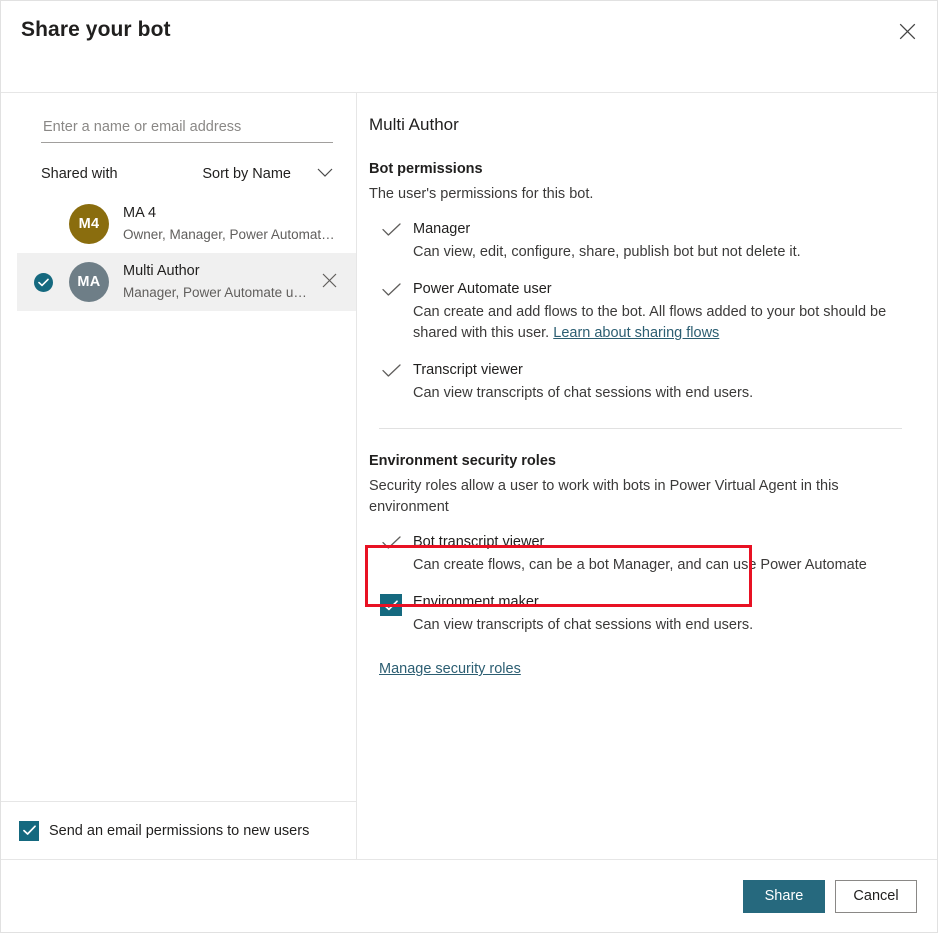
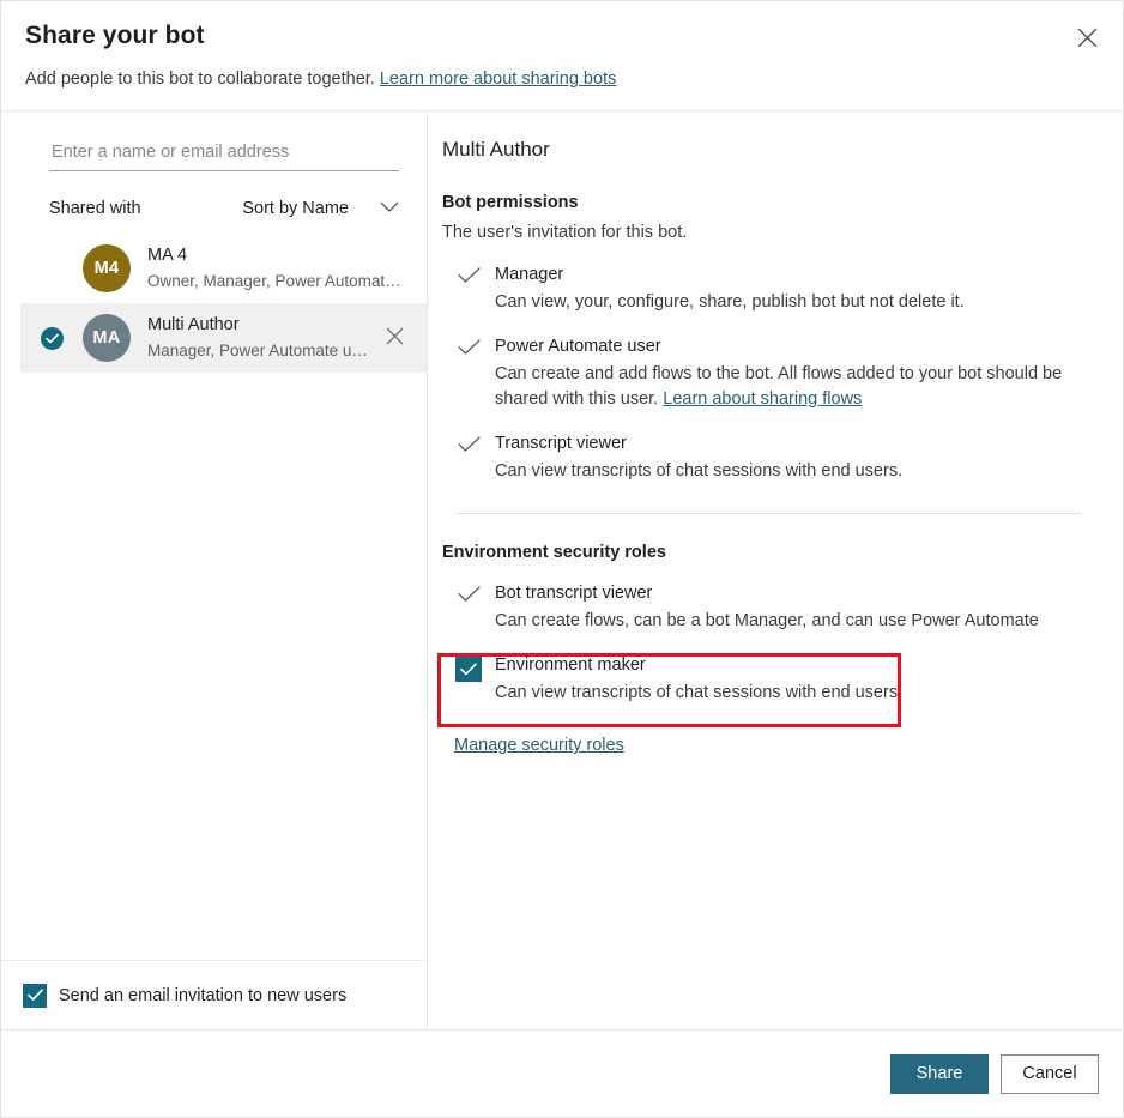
  Share your bot
+ Add people to this bot to collaborate together. Learn more about sharing bots
  Enter a name or email address
  Shared with
  Sort by Name
  M4
  MA 4
  Owner, Manager, Power Automate u
  MA
  Multi Author
  Manager, Power Automate user
- Send an email permissions to new users
+ Send an email invitation to new users
  Multi Author
  Bot permissions
- The user's permissions for this bot.
+ The user's invitation for this bot.
  Manager
- Can view, edit, configure, share, publish bot but not delete it.
+ Can view, your, configure, share, publish bot but not delete it.
  Power Automate user
  Can create and add flows to the bot. All flows added to your bot should be shared with this user. Learn about sharing flows
  Transcript viewer
  Can view transcripts of chat sessions with end users.
  Environment security roles
- Security roles allow a user to work with bots in Power Virtual Agent in this environment
  Bot transcript viewer
  Can create flows, can be a bot Manager, and can use Power Automate
  Environment maker
  Can view transcripts of chat sessions with end users.
  Manage security roles
  Share
  Cancel
